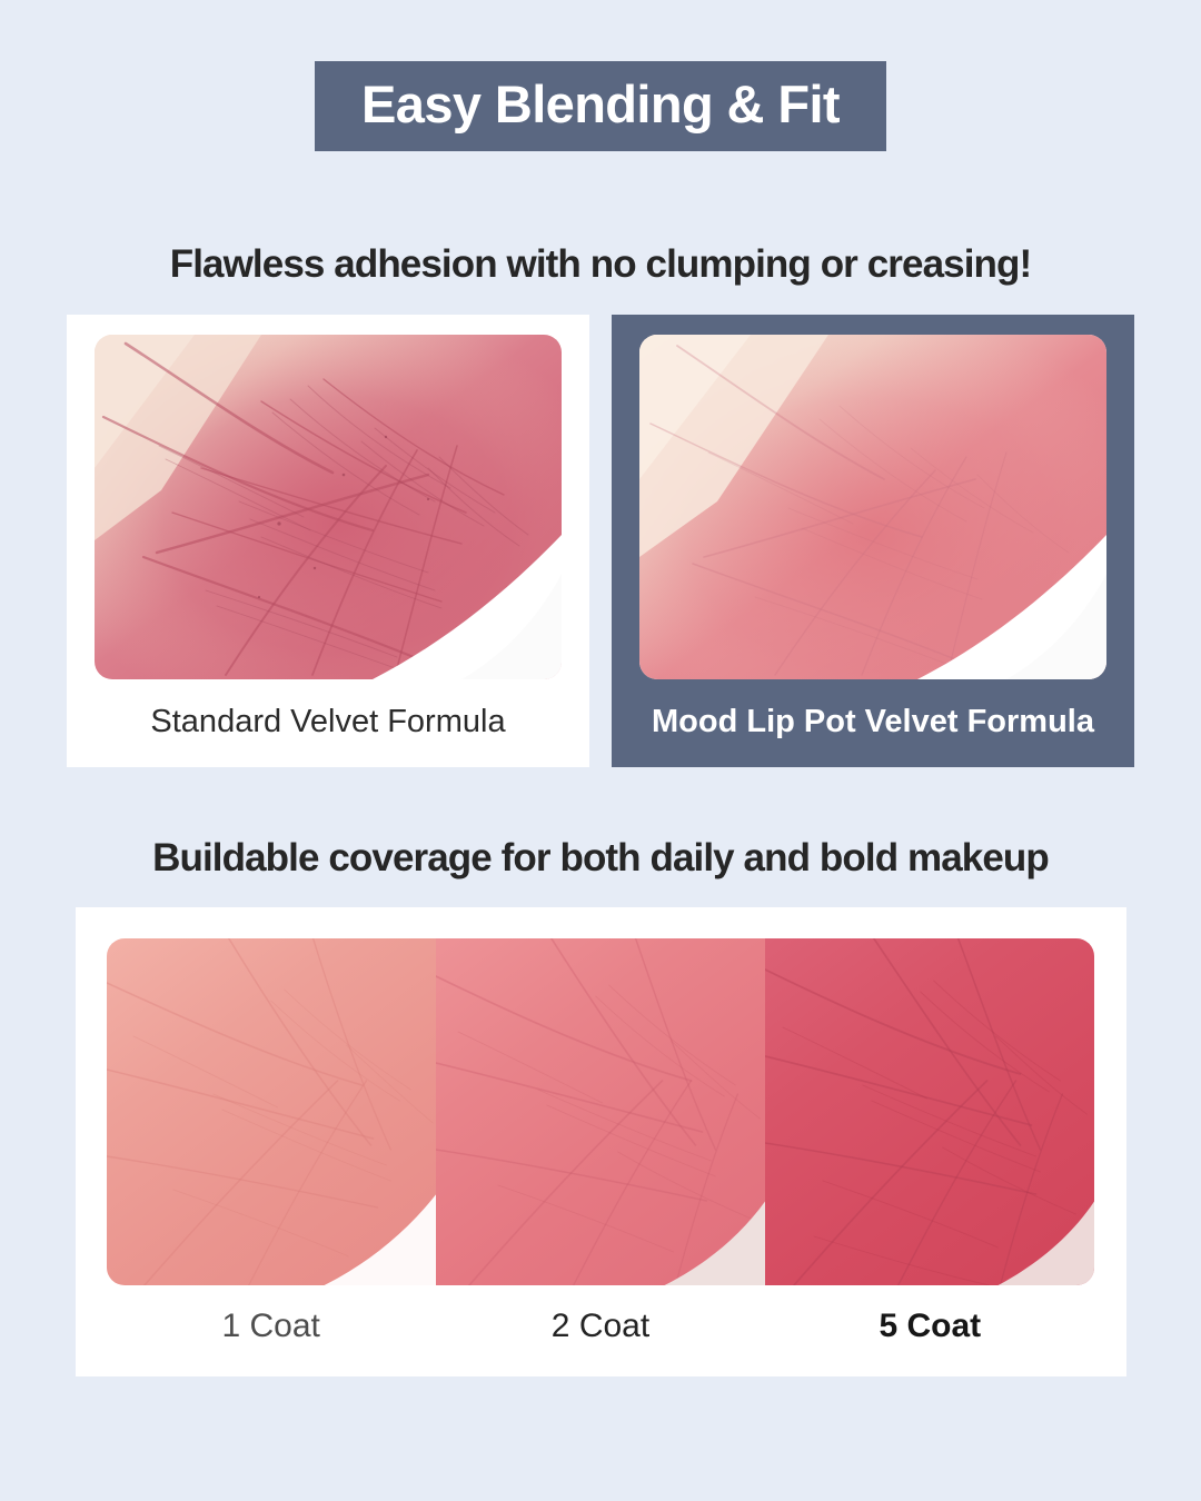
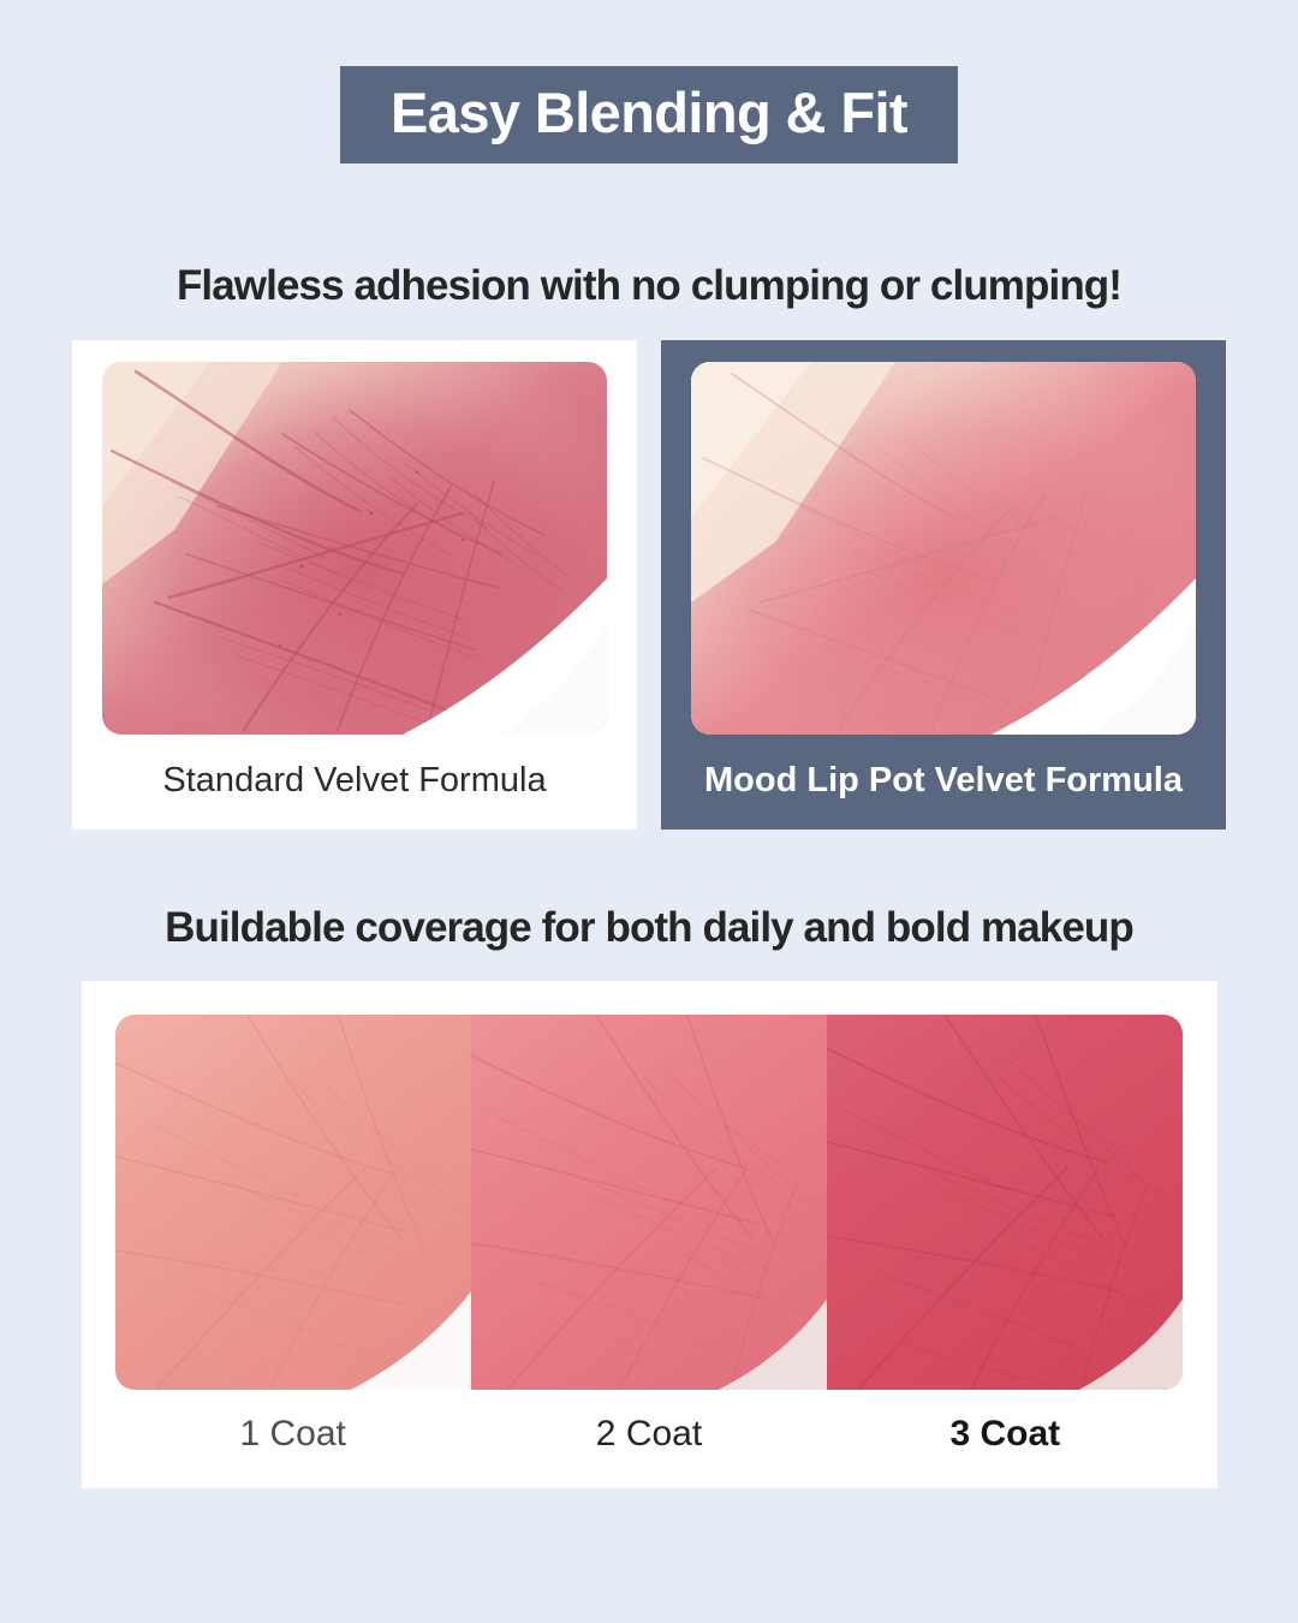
  Easy Blending & Fit
- Flawless adhesion with no clumping or creasing!
+ Flawless adhesion with no clumping or clumping!
  Standard Velvet Formula
  Mood Lip Pot Velvet Formula
  Buildable coverage for both daily and bold makeup
  1 Coat
  2 Coat
- 5 Coat
+ 3 Coat
